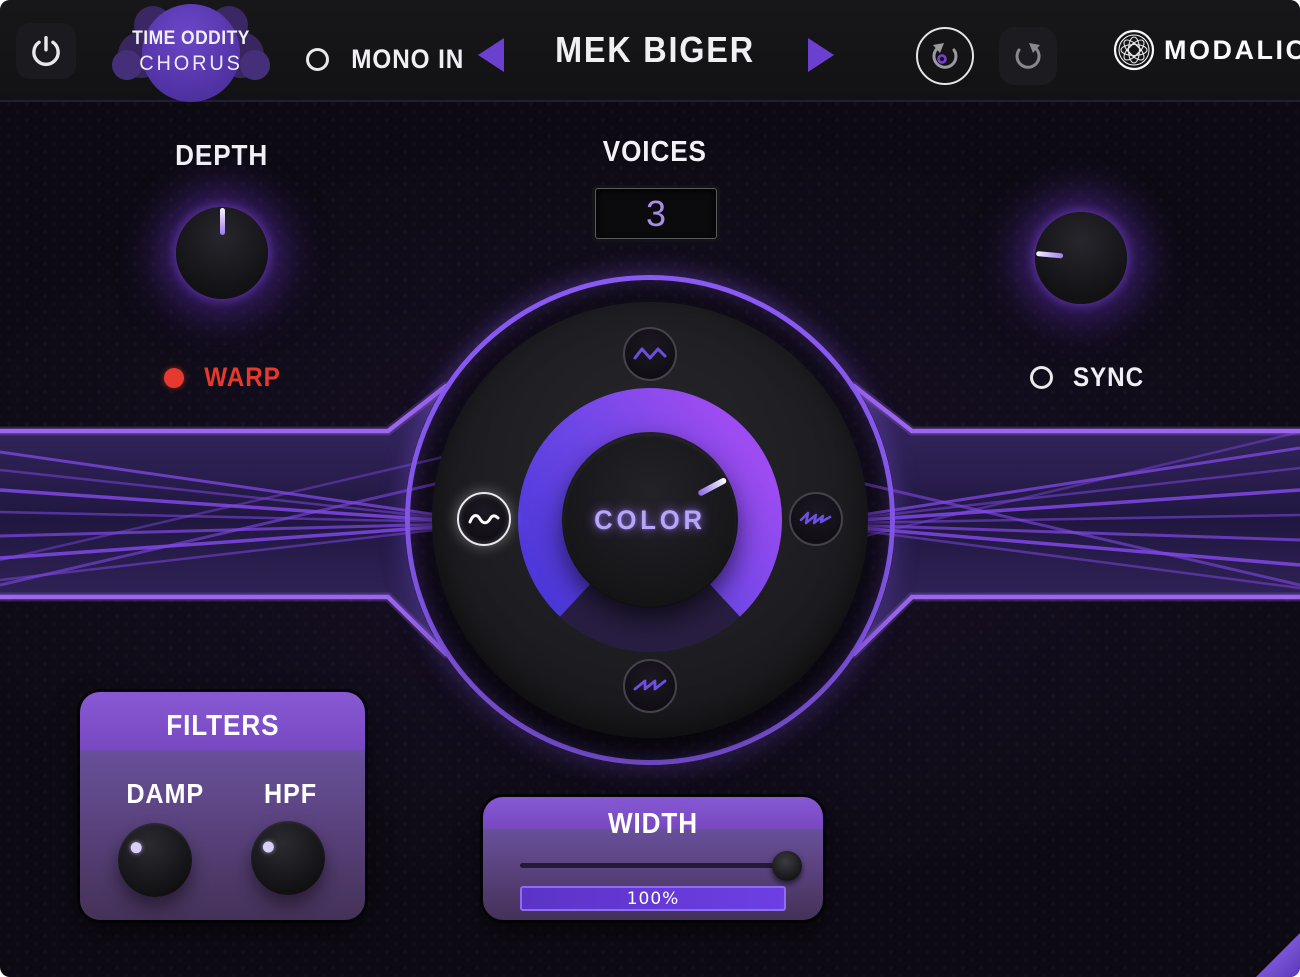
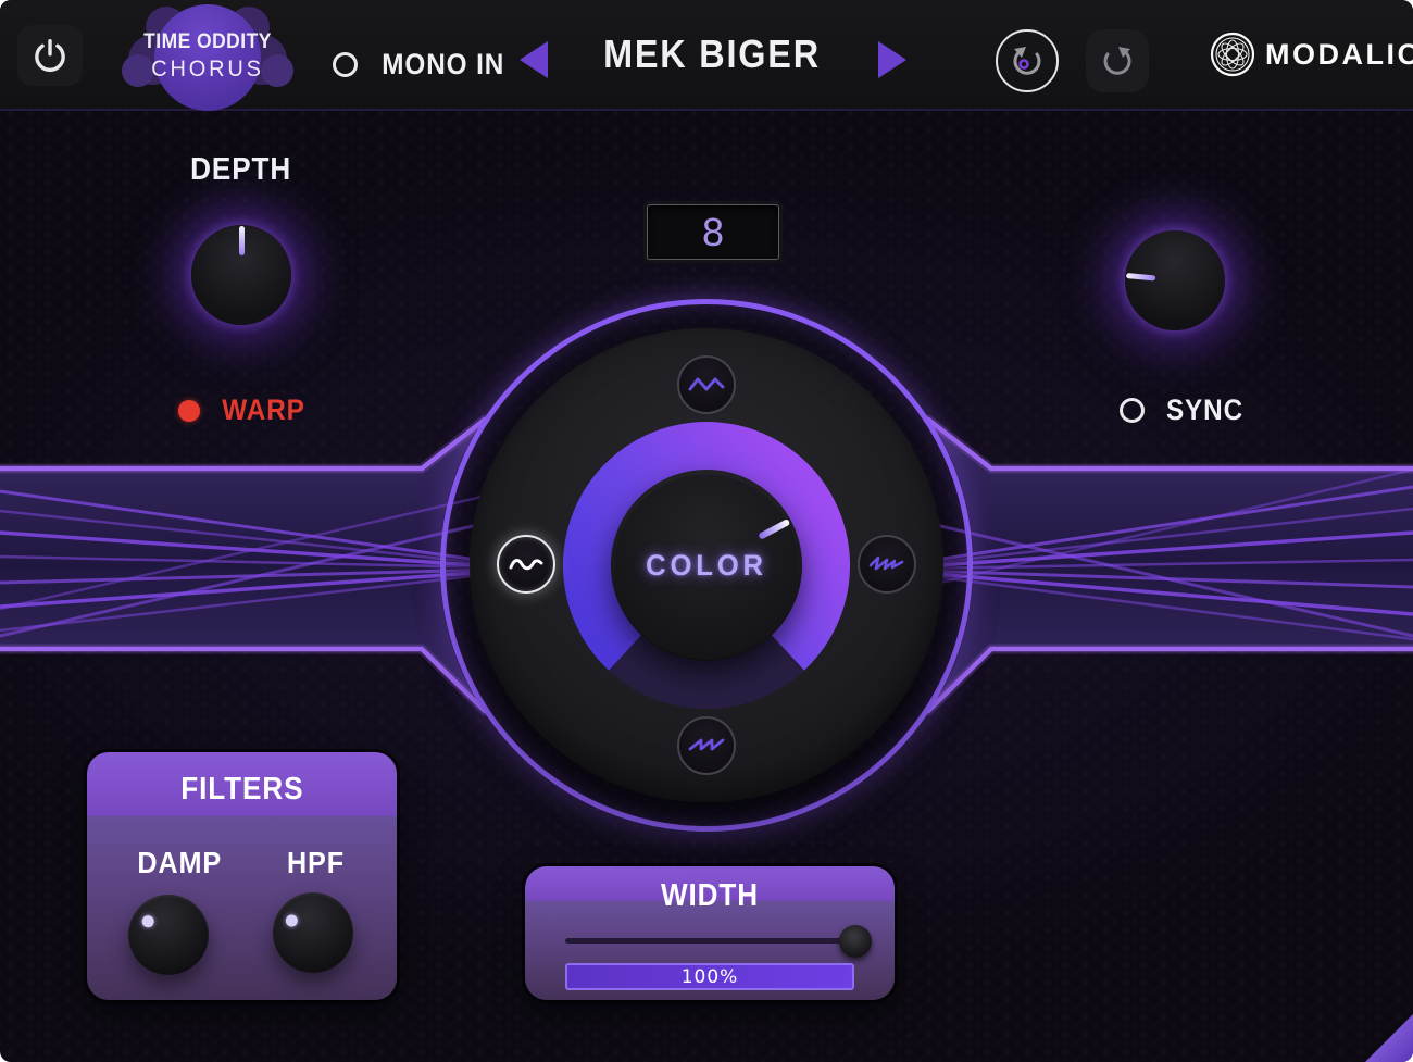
  TIME ODDITY
  CHORUS
  MONO IN
  MEK BIGER
  MODALIC
  DEPTH
  WARP
- VOICES
- 3
+ 8
  SYNC
  COLOR
  FILTERS
  DAMP
  HPF
  WIDTH
  100%
